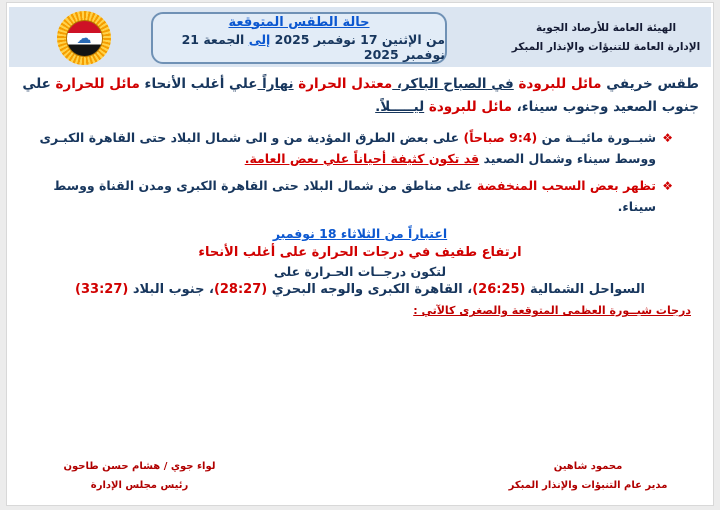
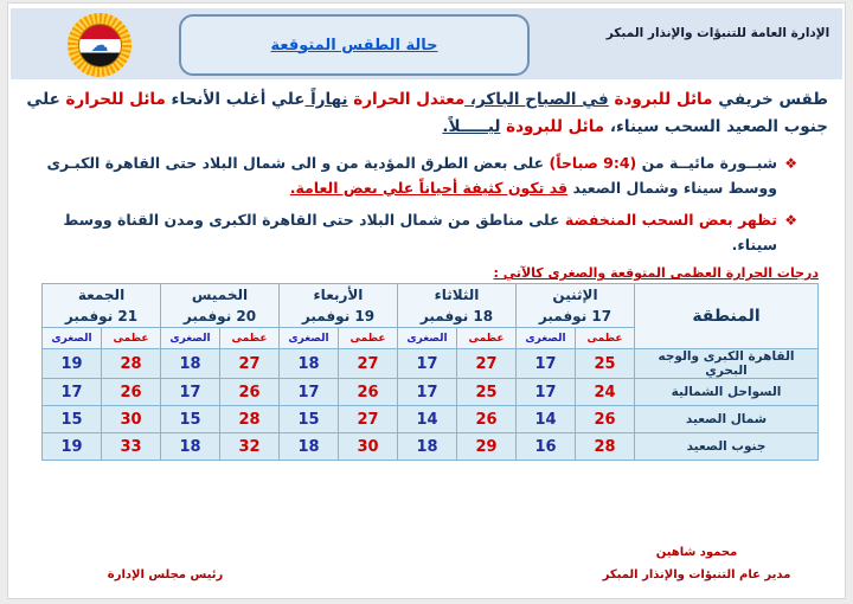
  ☁
  حالة الطقس المتوقعة
- من الإثنين 17 نوفمبر 2025 إلى الجمعة 21 نوفمبر 2025
- الهيئة العامة للأرصاد الجوية
  الإدارة العامة للتنبؤات والإنذار المبكر
- طقس خريفي مائل للبرودة في الصباح الباكر، معتدل الحرارة نهاراً علي أغلب الأنحاء مائل للحرارة علي جنوب الصعيد وجنوب سيناء، مائل للبرودة ليـــــلاً.
+ طقس خريفي مائل للبرودة في الصباح الباكر، معتدل الحرارة نهاراً علي أغلب الأنحاء مائل للحرارة علي جنوب الصعيد السحب سيناء، مائل للبرودة ليـــــلاً.
  ❖
  شبــورة مائيــة من (9:4 صباحاً) على بعض الطرق المؤدية من و الى شمال البلاد حتى القاهرة الكبـرى ووسط سيناء وشمال الصعيد قد تكون كثيفة أحياناً علي بعض العامة.
  ❖
  تظهر بعض السحب المنخفضة على مناطق من شمال البلاد حتى القاهرة الكبرى ومدن القناة ووسط سيناء.
- اعتباراً من الثلاثاء 18 نوفمبر
- ارتفاع طفيف في درجات الحرارة على أغلب الأنحاء
- لتكون درجــات الحـرارة على
- السواحل الشمالية (26:25)، القاهرة الكبرى والوجه البحري (28:27)، جنوب البلاد (33:27)
- درجات شبــورة العظمى المتوقعة والصغرى كالآتي :
+ درجات الحرارة العظمى المتوقعة والصغرى كالآتي :
+ المنطقة	الإثنين17 نوفمبر	الثلاثاء18 نوفمبر	الأربعاء19 نوفمبر	الخميس20 نوفمبر	الجمعة21 نوفمبر
+ عظمى	الصغرى	عظمى	الصغرى	عظمى	الصغرى	عظمى	الصغرى	عظمى	الصغرى
+ القاهرة الكبرى والوجه البحري	25	17	27	17	27	18	27	18	28	19
+ السواحل الشمالية	24	17	25	17	26	17	26	17	26	17
+ شمال الصعيد	26	14	26	14	27	15	28	15	30	15
+ جنوب الصعيد	28	16	29	18	30	18	32	18	33	19
  محمود شاهين
  مدير عام التنبؤات والإنذار المبكر
- لواء جوي / هشام حسن طاحون
  رئيس مجلس الإدارة
